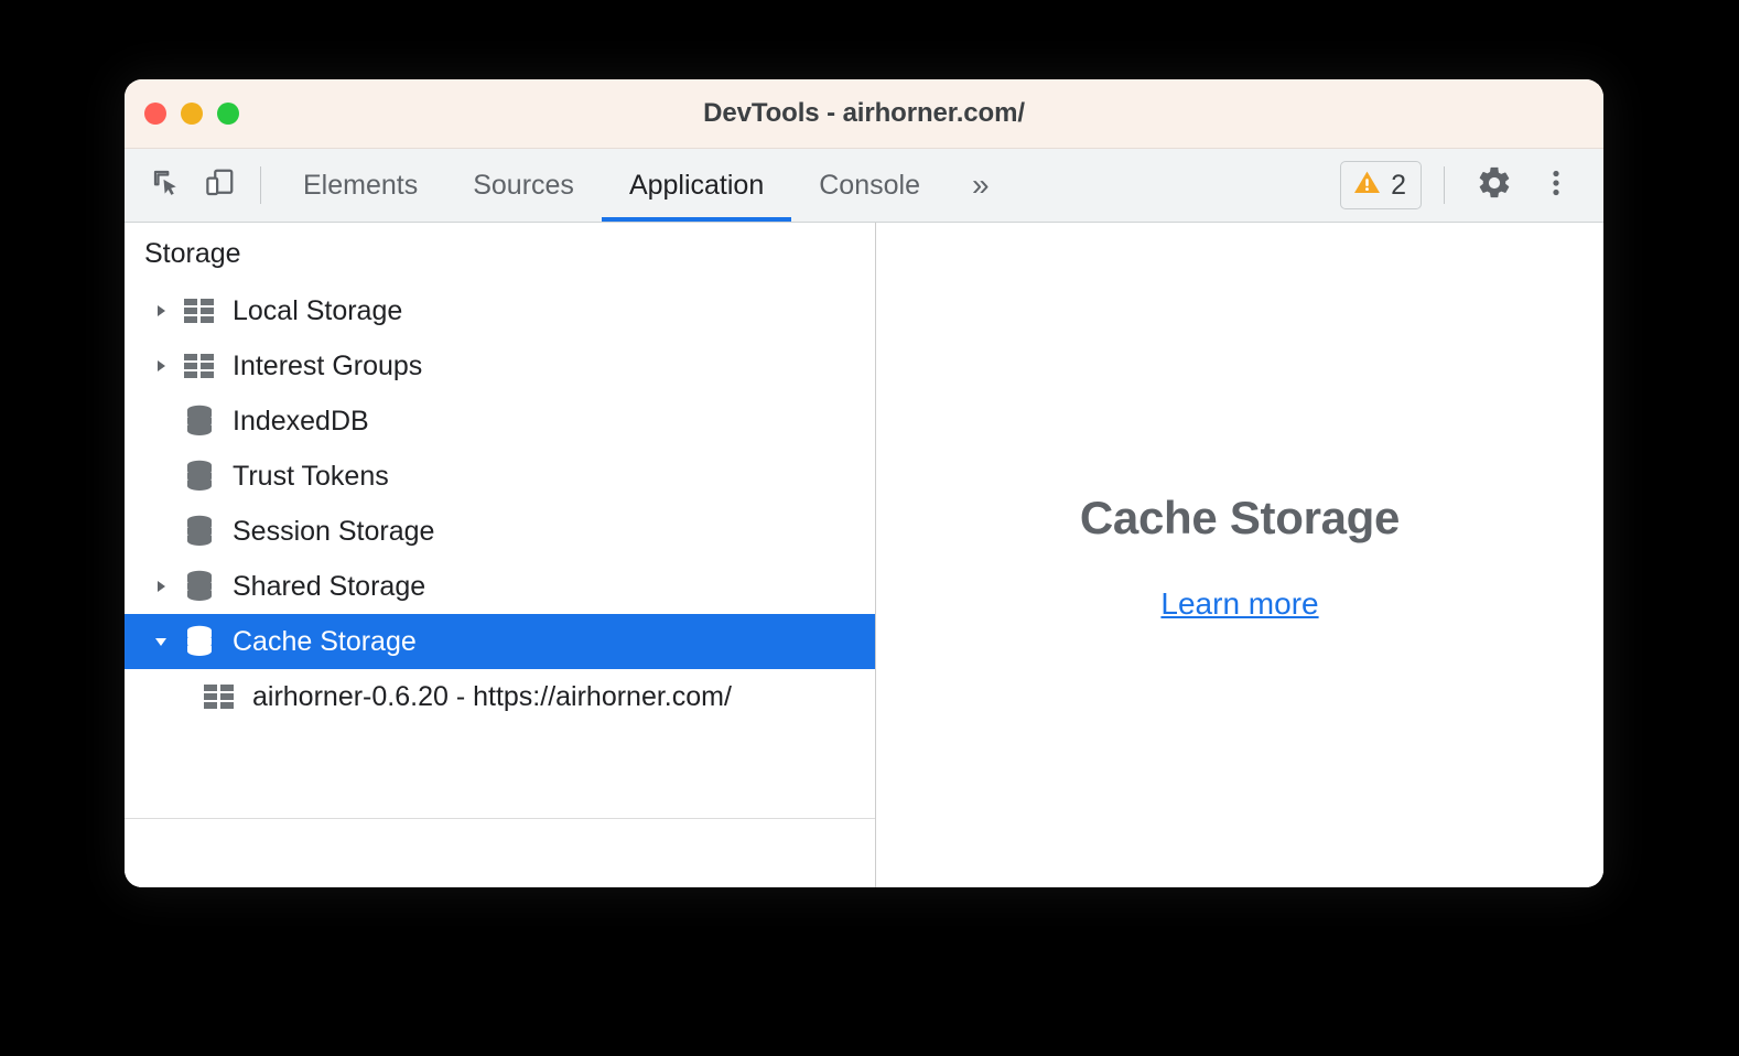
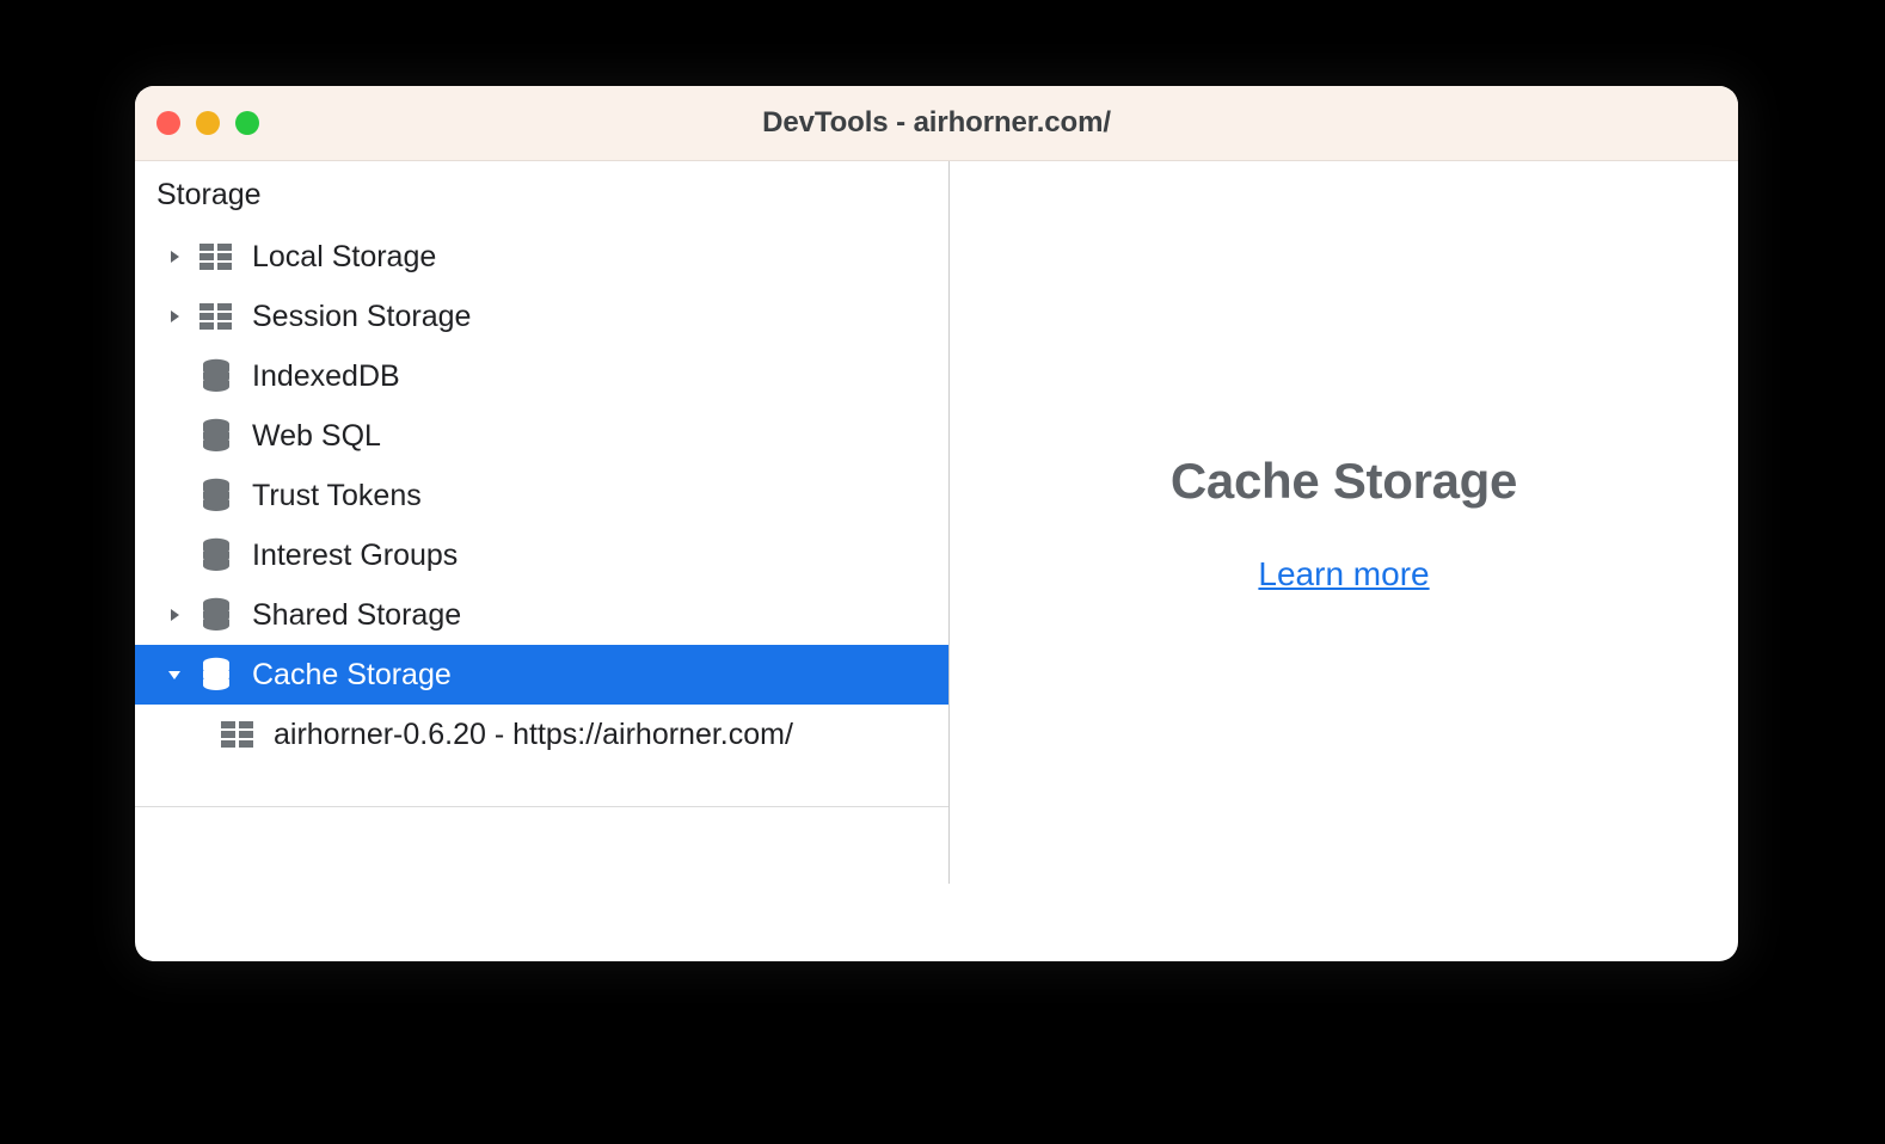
  DevTools - airhorner.com/
- Elements
- Sources
- Application
- Console
- »
- 2
  Storage
  Local Storage
- Interest Groups
+ Session Storage
  IndexedDB
+ Web SQL
  Trust Tokens
- Session Storage
+ Interest Groups
  Shared Storage
  Cache Storage
  airhorner-0.6.20 - https://airhorner.com/
  Cache Storage
  Learn more
